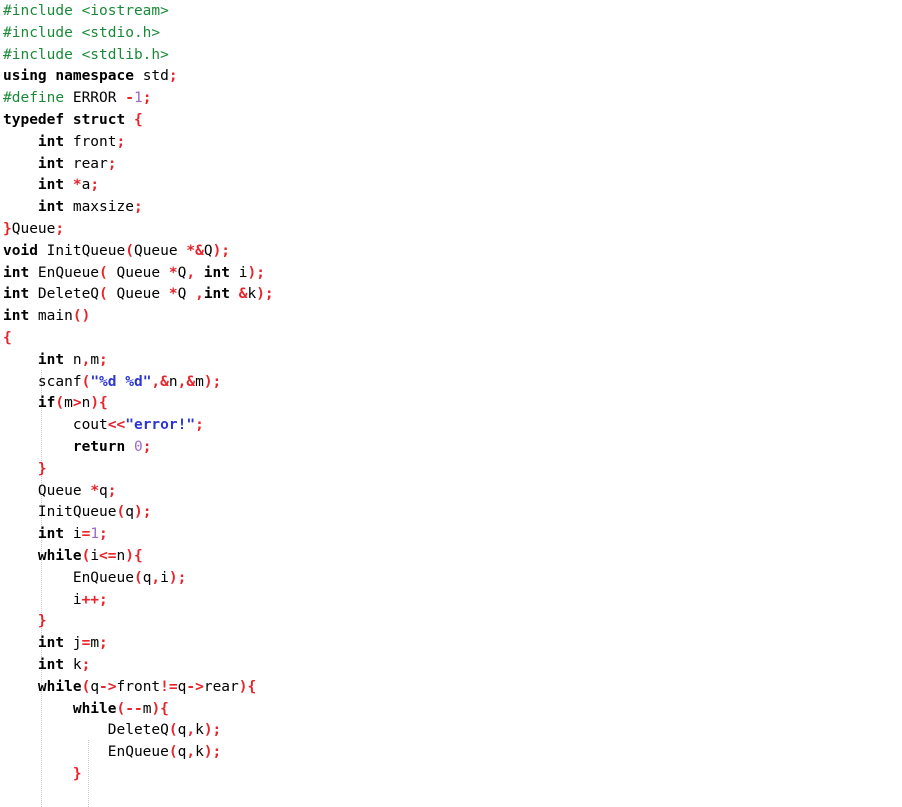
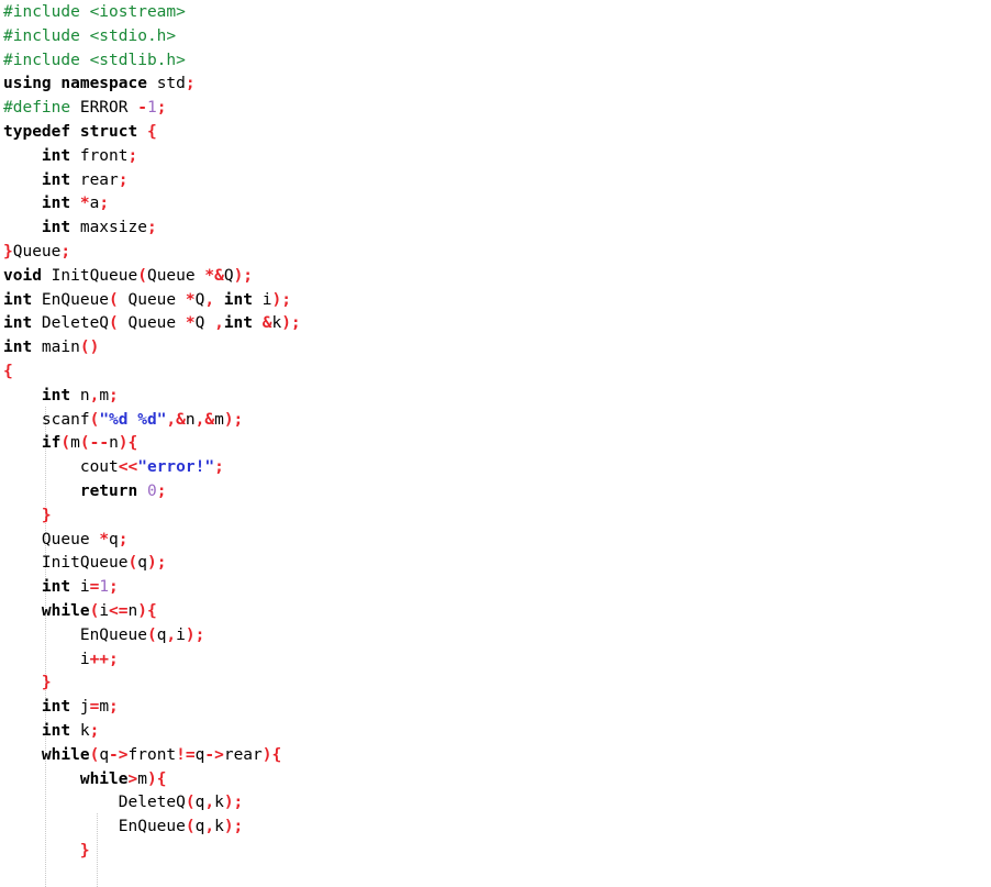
  #include <iostream>
  #include <stdio.h>
  #include <stdlib.h>
  using namespace std;
  #define ERROR -1;
  typedef struct {
  int front;
  int rear;
  int *a;
  int maxsize;
  }Queue;
  void InitQueue(Queue *&Q);
  int EnQueue( Queue *Q, int i);
  int DeleteQ( Queue *Q ,int &k);
  int main()
  {
  int n,m;
  scanf("%d %d",&n,&m);
- if(m>n){
+ if(m(--n){
  cout<<"error!";
  return 0;
  }
  Queue *q;
  InitQueue(q);
  int i=1;
  while(i<=n){
  EnQueue(q,i);
  i++;
  }
  int j=m;
  int k;
  while(q->front!=q->rear){
- while(--m){
+ while>m){
  DeleteQ(q,k);
  EnQueue(q,k);
  }
